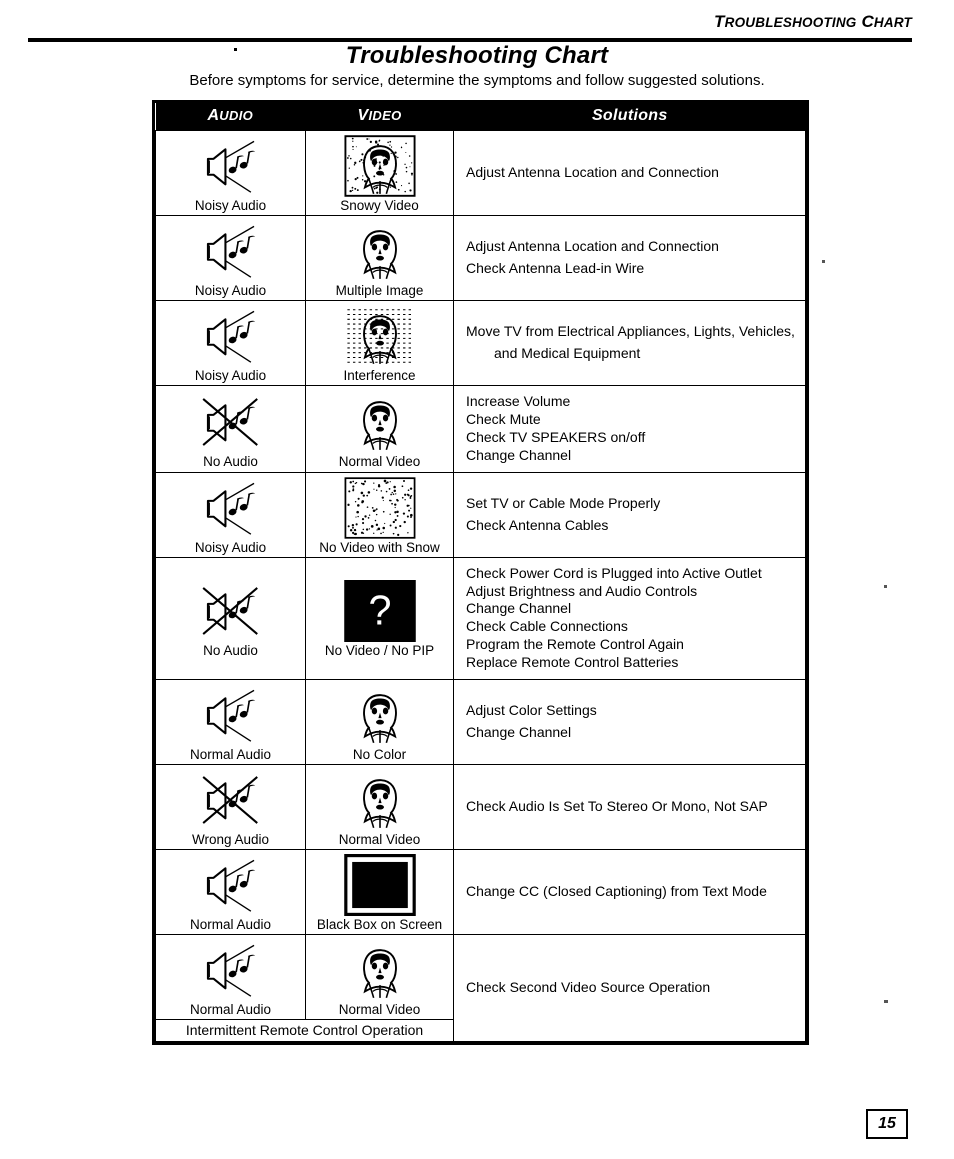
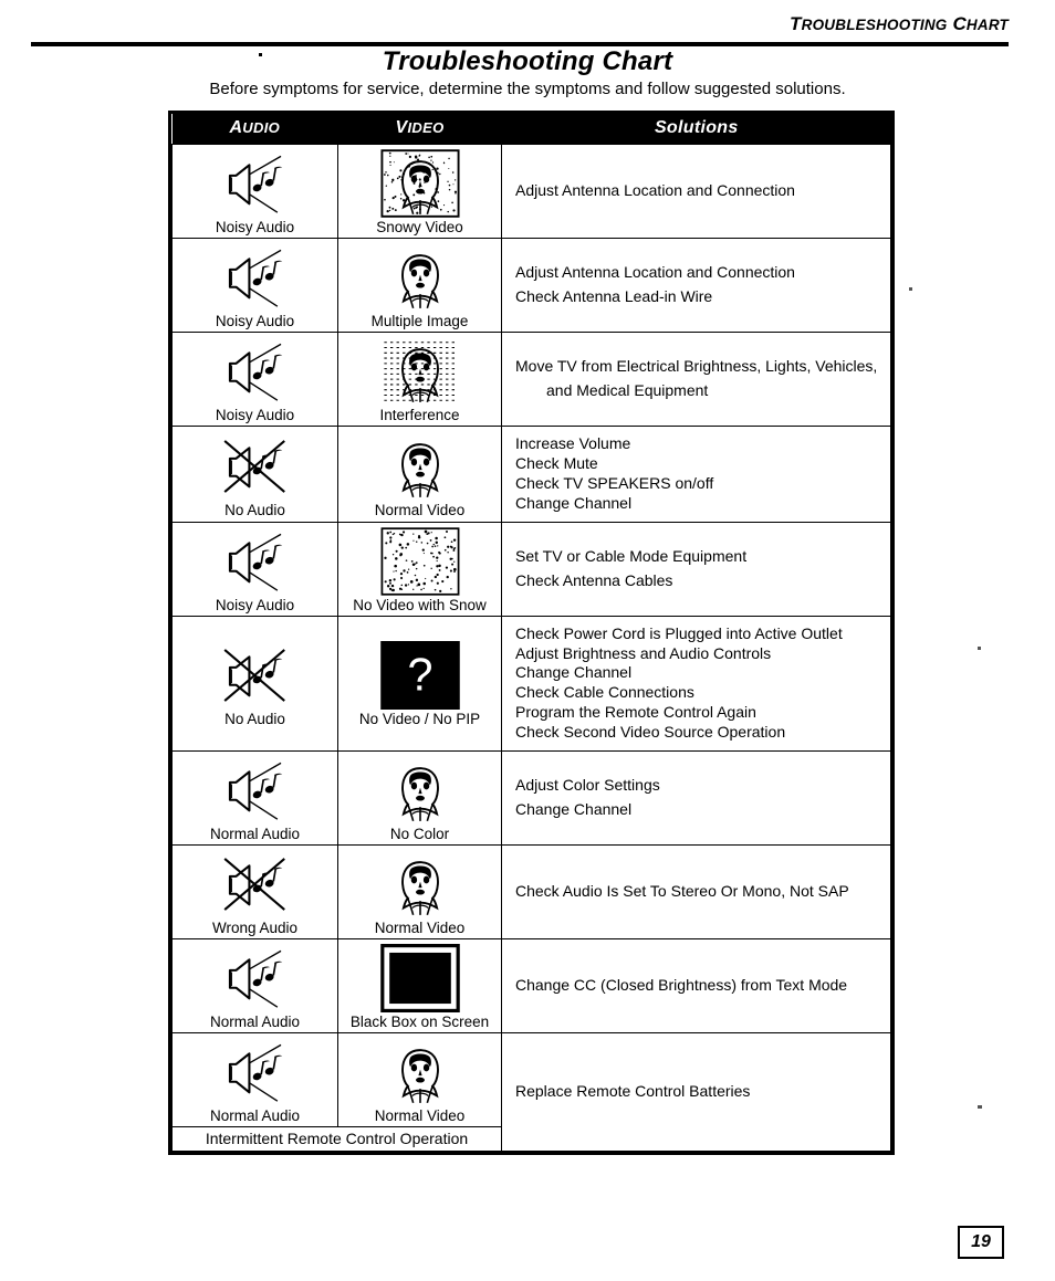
  TROUBLESHOOTING CHART
  Troubleshooting Chart
  Before symptoms for service, determine the symptoms and follow suggested solutions.
  AUDIO	VIDEO	Solutions
  Noisy Audio	Snowy Video	Adjust Antenna Location and Connection
  Noisy Audio	Multiple Image	Adjust Antenna Location and ConnectionCheck Antenna Lead-in Wire
- Noisy Audio	Interference	Move TV from Electrical Appliances, Lights, Vehicles,and Medical Equipment
+ Noisy Audio	Interference	Move TV from Electrical Brightness, Lights, Vehicles,and Medical Equipment
  No Audio	Normal Video	Increase VolumeCheck MuteCheck TV SPEAKERS on/offChange Channel
- Noisy Audio	No Video with Snow	Set TV or Cable Mode ProperlyCheck Antenna Cables
+ Noisy Audio	No Video with Snow	Set TV or Cable Mode EquipmentCheck Antenna Cables
- No Audio	? No Video / No PIP	Check Power Cord is Plugged into Active OutletAdjust Brightness and Audio ControlsChange ChannelCheck Cable ConnectionsProgram the Remote Control AgainReplace Remote Control Batteries
+ No Audio	? No Video / No PIP	Check Power Cord is Plugged into Active OutletAdjust Brightness and Audio ControlsChange ChannelCheck Cable ConnectionsProgram the Remote Control AgainCheck Second Video Source Operation
  Normal Audio	No Color	Adjust Color SettingsChange Channel
  Wrong Audio	Normal Video	Check Audio Is Set To Stereo Or Mono, Not SAP
- Normal Audio	Black Box on Screen	Change CC (Closed Captioning) from Text Mode
+ Normal Audio	Black Box on Screen	Change CC (Closed Brightness) from Text Mode
- Normal Audio	Normal Video	Check Second Video Source Operation
+ Normal Audio	Normal Video	Replace Remote Control Batteries
  Intermittent Remote Control Operation
- 15
+ 19
